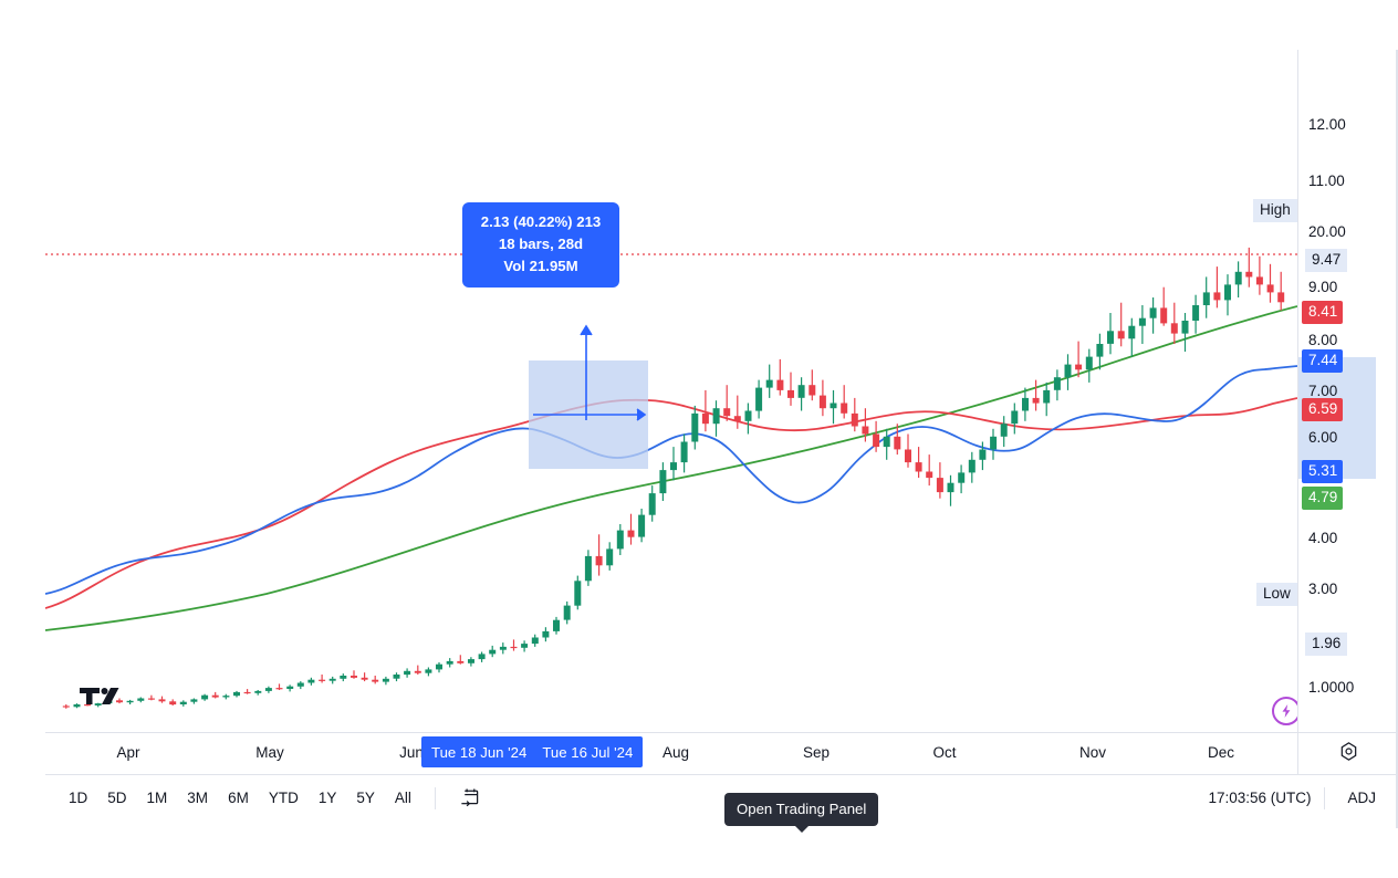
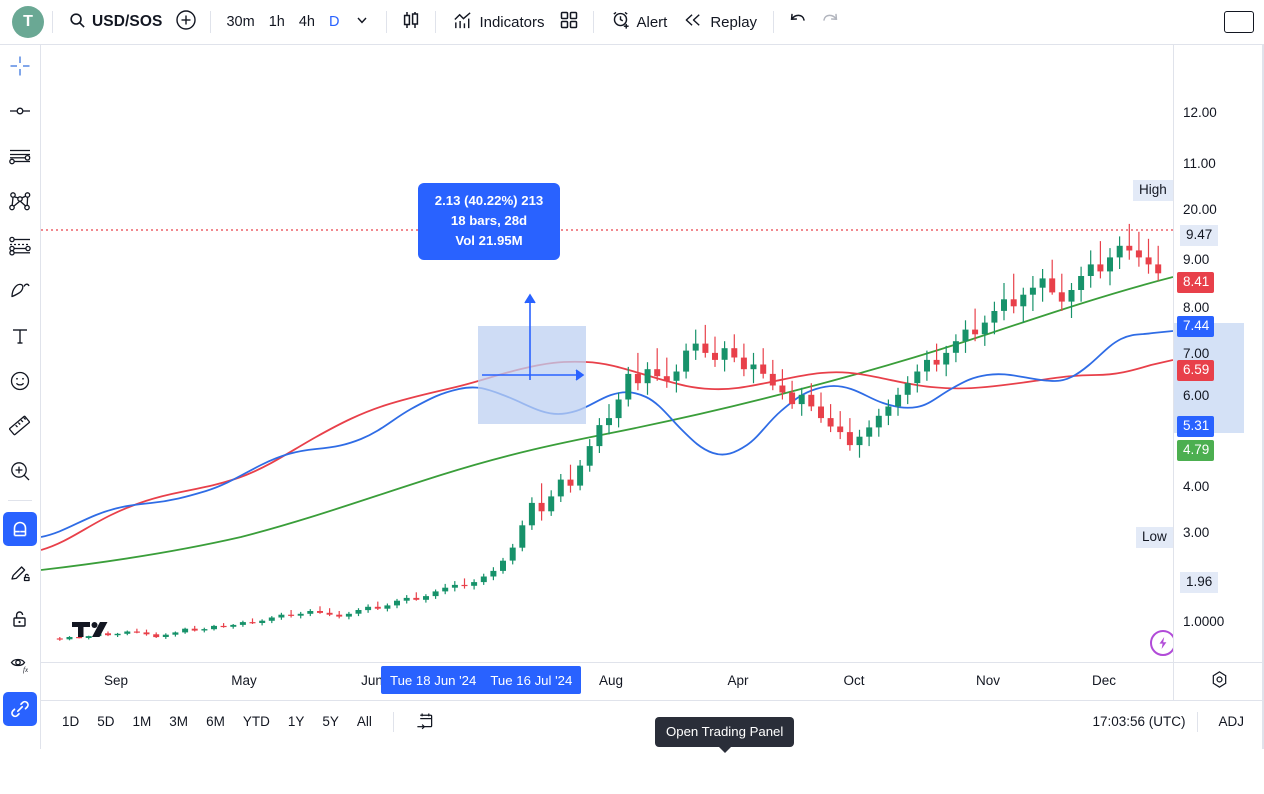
+ T
+ USD/SOS
+ 30m
+ 1h
+ 4h
+ D
+ Indicators
+ Alert
+ Replay
+ fx
  2.13 (40.22%) 213
  18 bars, 28d
  Vol 21.95M
  12.00
  11.00
  20.00
  9.00
  8.00
  7.00
  6.00
  4.00
  3.00
  1.0000
  9.47
  1.96
  8.41
  7.44
  6.59
  5.31
  4.79
  High
  Low
- Apr
+ Sep
  May
  Jun
  Aug
- Sep
+ Apr
  Oct
  Nov
  Dec
  Tue 18 Jun '24
  Tue 16 Jul '24
  1D
  5D
  1M
  3M
  6M
  YTD
  1Y
  5Y
  All
  17:03:56 (UTC)
  ADJ
  Open Trading Panel
